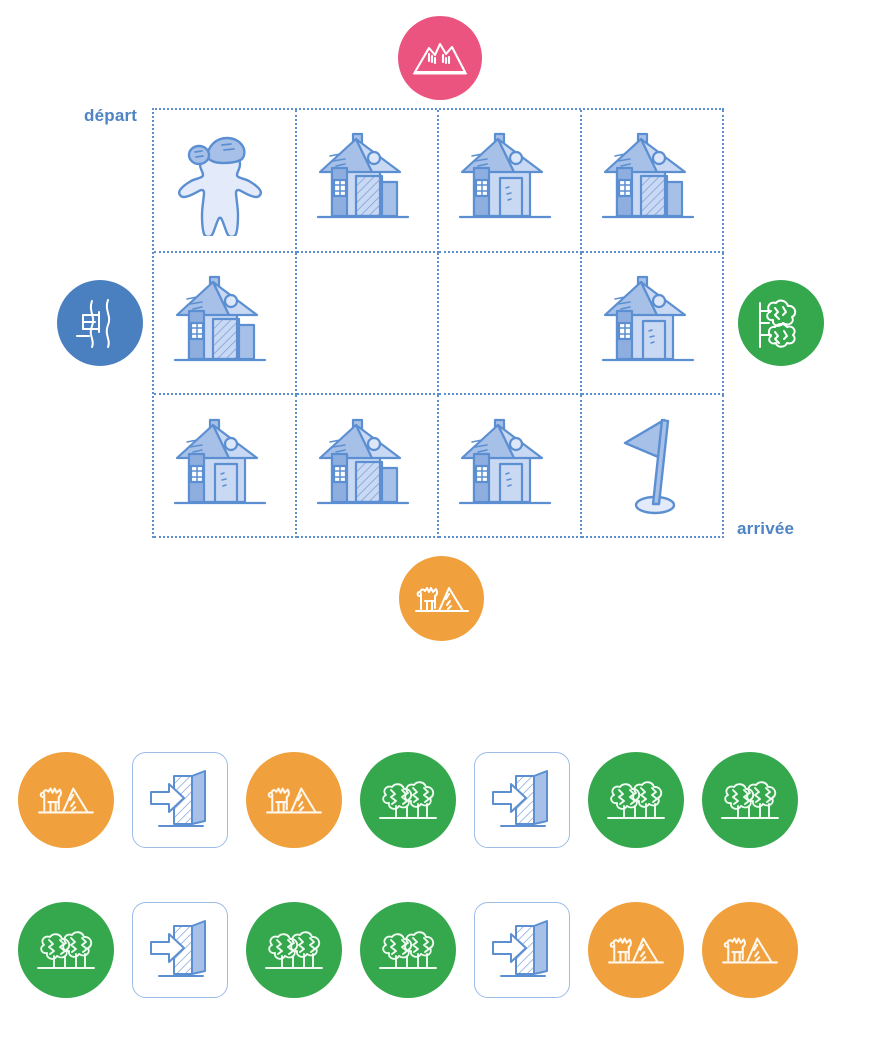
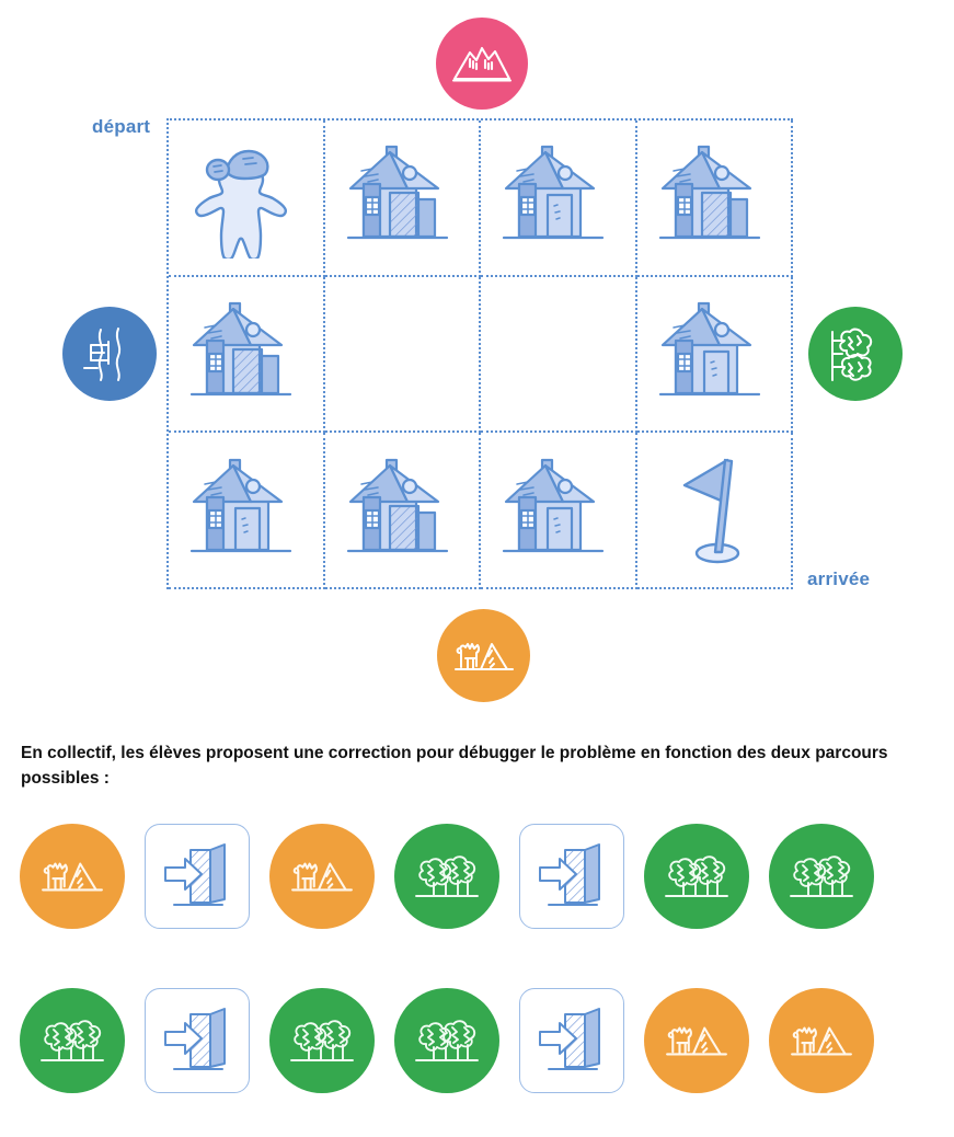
  départ
  arrivée
+ En collectif, les élèves proposent une correction pour débugger le problème en fonction des deux parcours possibles :
